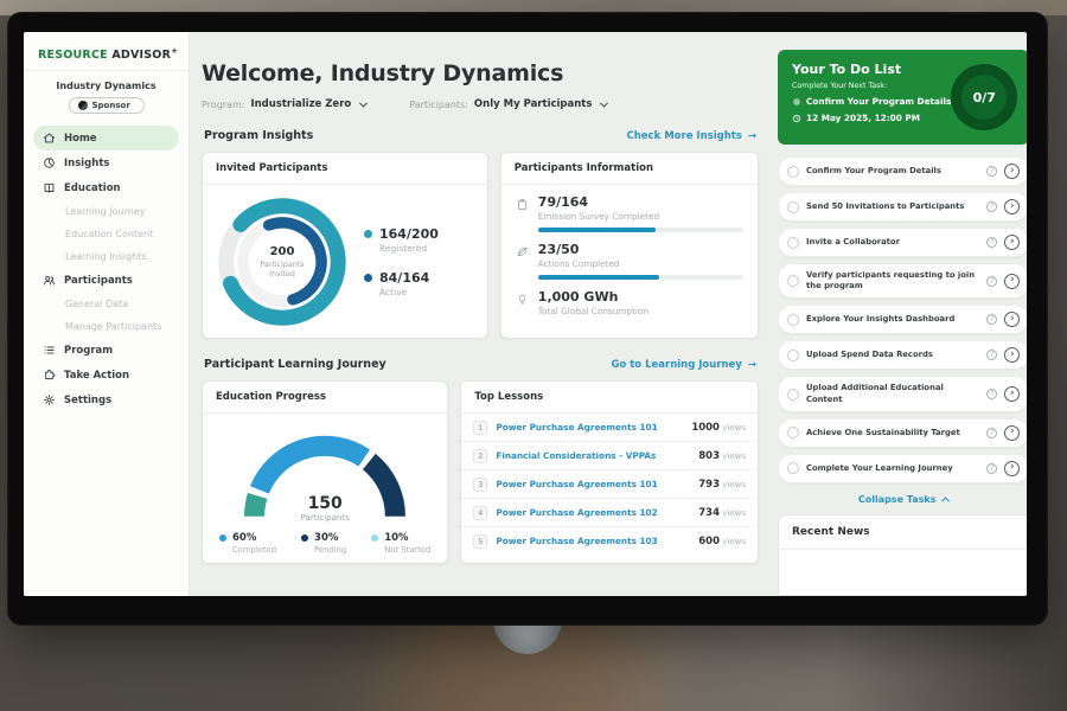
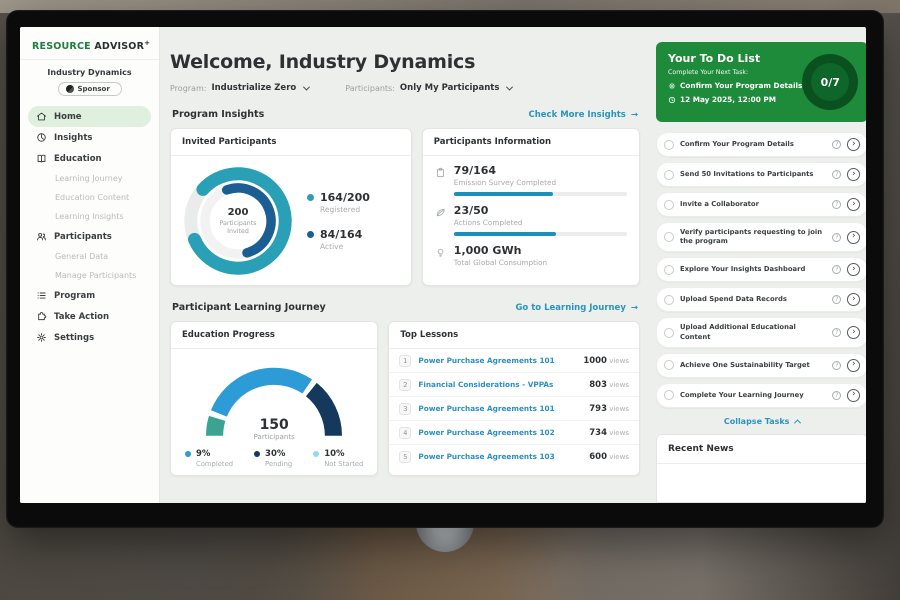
  RESOURCE ADVISOR+
  Industry Dynamics
  Sponsor
  Home
  Insights
  Education
  Learning Journey
  Education Content
  Learning Insights
  Participants
  General Data
  Manage Participants
  Program
  Take Action
  Settings
  Welcome, Industry Dynamics
  Program:
  Industrialize Zero
  Participants:
  Only My Participants
  Program Insights
  Check More Insights
  →
  Invited Participants
  200
  164/200
  Registered
  84/164
  Active
  Participants Information
  79/164
  Emission Survey Completed
  23/50
  Actions Completed
  1,000 GWh
  Total Global Consumption
  Participant Learning Journey
  Go to Learning Journey
  →
  Education Progress
  150
  Participants
- 60%
+ 9%
  Completed
  30%
  Pending
  10%
  Not Started
  Top Lessons
  1
  Power Purchase Agreements 101
  1000 views
  2
  Financial Considerations - VPPAs
  803 views
  3
  Power Purchase Agreements 101
  793 views
  4
  Power Purchase Agreements 102
  734 views
  5
  Power Purchase Agreements 103
  600 views
  Your To Do List
  Confirm Your Program Details
  12 May 2025, 12:00 PM
  0/7
  Confirm Your Program Details
  Send 50 Invitations to Participants
  Invite a Collaborator
  Verify participants requesting to join the program
  Explore Your Insights Dashboard
  Upload Spend Data Records
  Upload Additional Educational Content
  Achieve One Sustainability Target
  Complete Your Learning Journey
  Collapse Tasks
  Recent News
